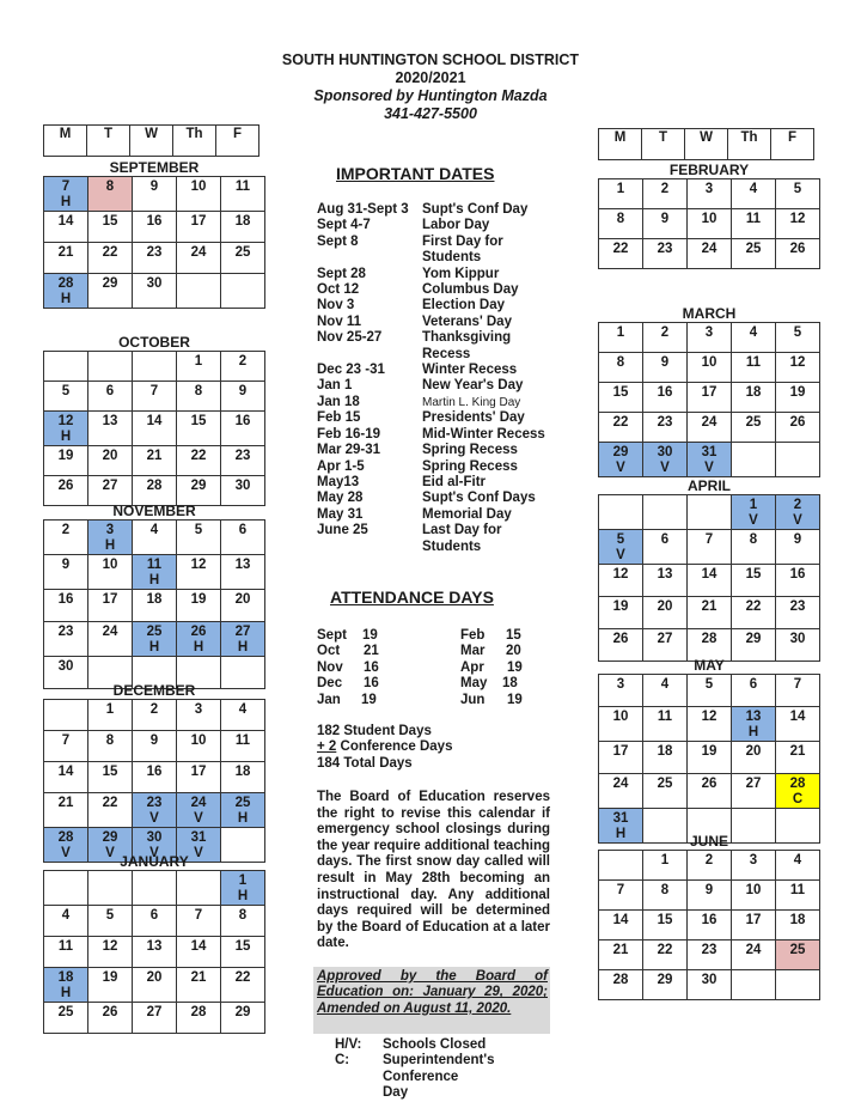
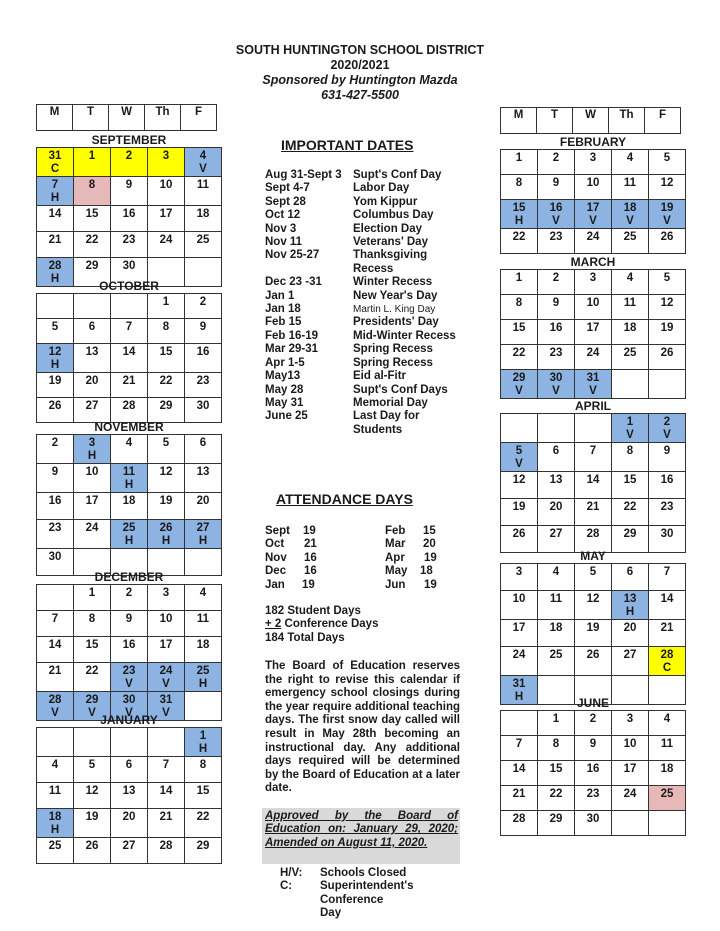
  SOUTH HUNTINGTON SCHOOL DISTRICT
  2020/2021
  Sponsored by Huntington Mazda
- 341-427-5500
+ 631-427-5500
  M	T	W	Th	F
  M	T	W	Th	F
  SEPTEMBER
+ 31C	1	2	3	4V
  7H	8	9	10	11
  14	15	16	17	18
  21	22	23	24	25
  28H	29	30
  OCTOBER
  			1	2
  5	6	7	8	9
  12H	13	14	15	16
  19	20	21	22	23
  26	27	28	29	30
  NOVEMBER
  2	3H	4	5	6
  9	10	11H	12	13
  16	17	18	19	20
  23	24	25H	26H	27H
  30
  DECEMBER
  	1	2	3	4
  7	8	9	10	11
  14	15	16	17	18
  21	22	23V	24V	25H
  28V	29V	30V	31V
  JANUARY
  				1H
  4	5	6	7	8
  11	12	13	14	15
  18H	19	20	21	22
  25	26	27	28	29
  FEBRUARY
  1	2	3	4	5
  8	9	10	11	12
+ 15H	16V	17V	18V	19V
  22	23	24	25	26
  MARCH
  1	2	3	4	5
  8	9	10	11	12
  15	16	17	18	19
  22	23	24	25	26
  29V	30V	31V
  APRIL
  			1V	2V
  5V	6	7	8	9
  12	13	14	15	16
  19	20	21	22	23
  26	27	28	29	30
  MAY
  3	4	5	6	7
  10	11	12	13H	14
  17	18	19	20	21
  24	25	26	27	28C
  31H
  JUNE
  	1	2	3	4
  7	8	9	10	11
  14	15	16	17	18
  21	22	23	24	25
  28	29	30
  IMPORTANT DATES
  Aug 31-Sept 3
  Supt's Conf Day
  Sept 4-7
  Labor Day
- Sept 8
- First Day for Students
  Sept 28
  Yom Kippur
  Oct 12
  Columbus Day
  Nov 3
  Election Day
  Nov 11
  Veterans' Day
  Nov 25-27
  Thanksgiving Recess
  Dec 23 -31
  Winter Recess
  Jan 1
  New Year's Day
  Jan 18
  Martin L. King Day
  Feb 15
  Presidents' Day
  Feb 16-19
  Mid-Winter Recess
  Mar 29-31
  Spring Recess
  Apr 1-5
  Spring Recess
  May13
  Eid al-Fitr
  May 28
  Supt's Conf Days
  May 31
  Memorial Day
  June 25
  Last Day for Students
  ATTENDANCE DAYS
  Sept
  19
  Oct
  21
  Nov
  16
  Dec
  16
  Jan
  19
  Feb
  15
  Mar
  20
  Apr
  19
  May
  18
  Jun
  19
  182 Student Days
  + 2 Conference Days
  184 Total Days
  The Board of Education reserves the right to revise this calendar if emergency school closings during the year require additional teaching days. The first snow day called will result in May 28th becoming an instructional day. Any additional days required will be determined by the Board of Education at a later date.
  Approved by the Board of Education on: January 29, 2020; Amended on August 11, 2020.
  H/V:
  Schools Closed
  C:
  Superintendent's Conference Day
